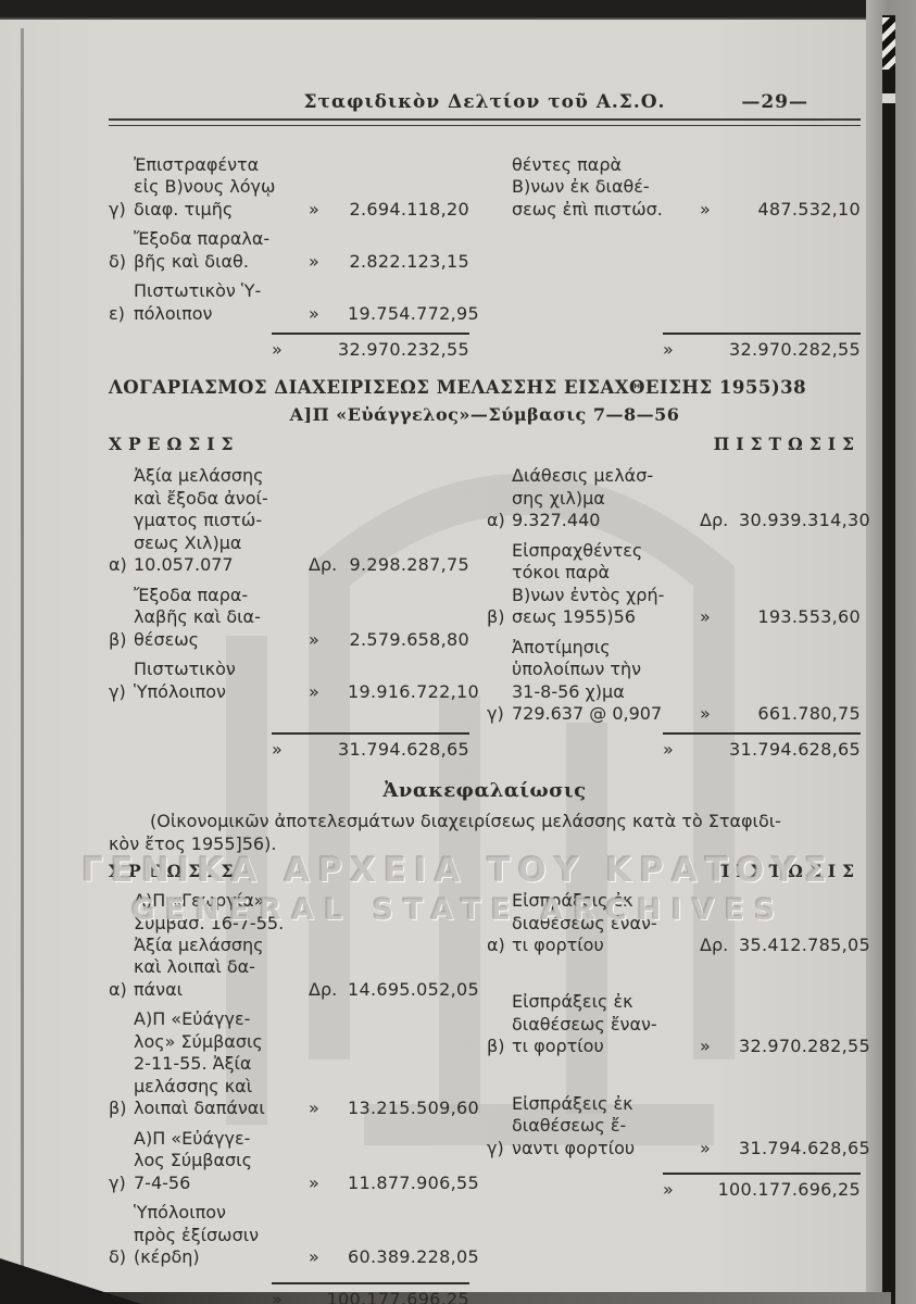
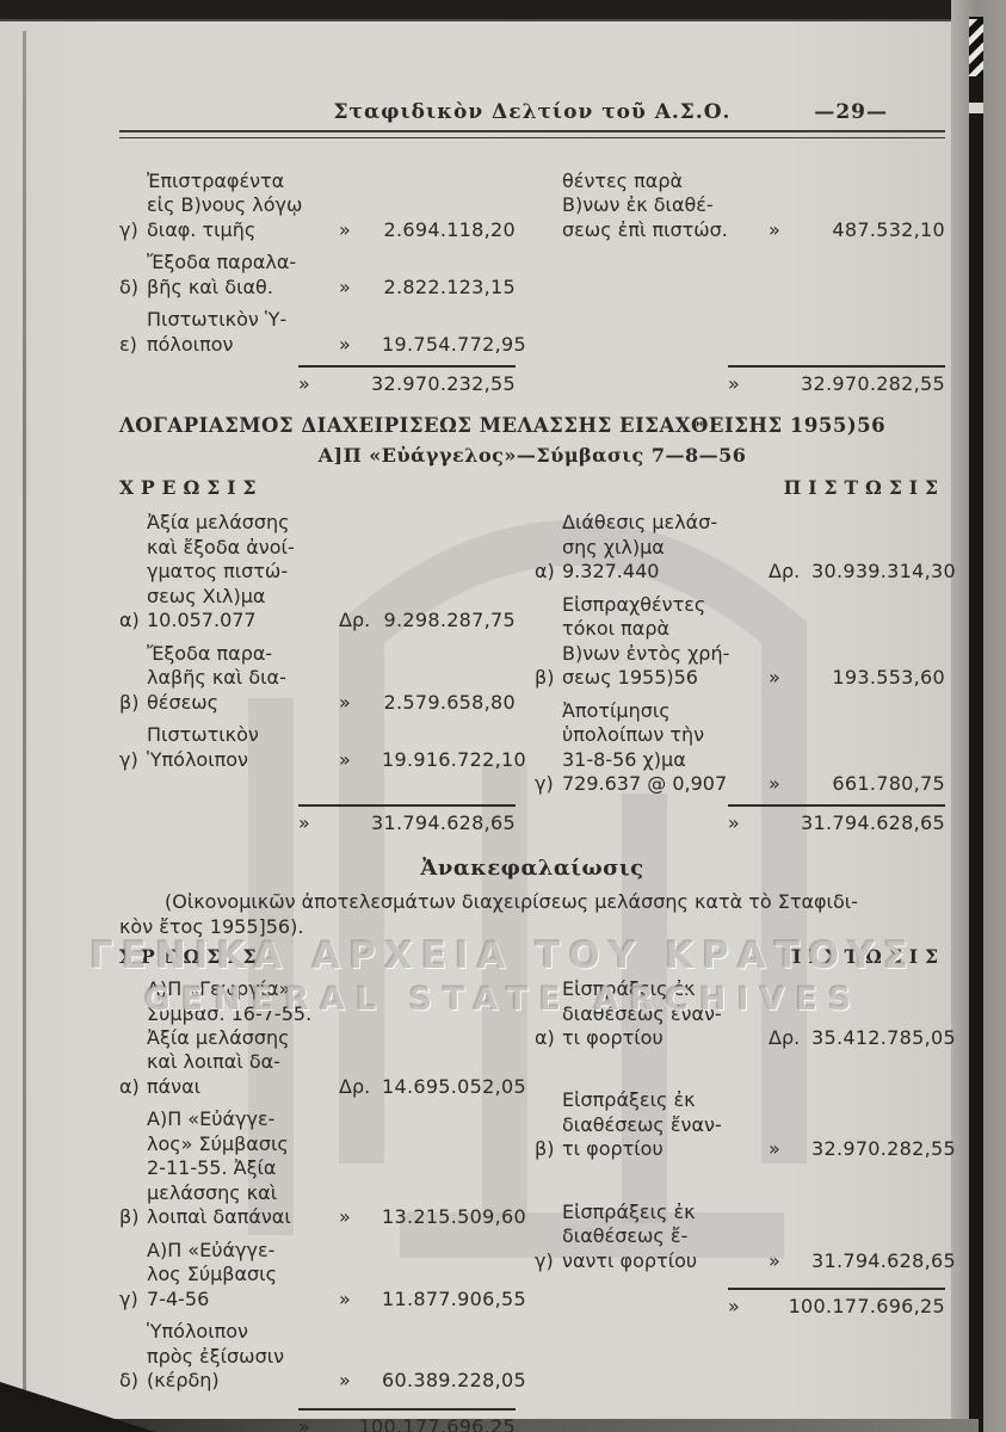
  ΓΕΝΙΚΑ ΑΡΧΕΙΑ ΤΟΥ ΚΡΑΤΟΥΣ
  GENERAL STATE ARCHIVES
  Σταφιδικὸν Δελτίον τοῦ Α.Σ.Ο.
  —29—
  γ)
  Ἐπιστραφέντα
  εἰς Β)νους λόγῳ
  διαφ. τιμῆς
  »
  2.694.118,20
  δ)
  Ἔξοδα παραλα-
  βῆς καὶ διαθ.
  »
  2.822.123,15
  ε)
  Πιστωτικὸν Ὑ-
  πόλοιπον
  »
  19.754.772,9
  »
  32.970.232,55
  θέντες παρὰ
  Β)νων ἐκ διαθέ-
  σεως ἐπὶ πιστώσ.
  »
  487.532,10
  »
  32.970.282,55
- ΛΟΓΑΡΙΑΣΜΟΣ ΔΙΑΧΕΙΡΙΣΕΩΣ ΜΕΛΑΣΣΗΣ ΕΙΣΑΧΘΕΙΣΗΣ 1955)38
+ ΛΟΓΑΡΙΑΣΜΟΣ ΔΙΑΧΕΙΡΙΣΕΩΣ ΜΕΛΑΣΣΗΣ ΕΙΣΑΧΘΕΙΣΗΣ 1955)56
  Α]Π «Εὐάγγελος»—Σύμβασις 7—8—56
  ΧΡΕΩΣΙΣ
  ΠΙΣΤΩΣΙΣ
  α)
  Ἀξία μελάσσης
  καὶ ἔξοδα ἀνοί-
  γματος πιστώ-
  σεως Χιλ)μα
  10.057.077
  Δρ.
  9.298.287,75
  β)
  Ἔξοδα παρα-
  λαβῆς καὶ δια-
  θέσεως
  »
  2.579.658,80
  γ)
  Πιστωτικὸν
  Ὑπόλοιπον
  »
  19.916.722,1
  »
  31.794.628,65
  α)
  Διάθεσις μελάσ-
  σης χιλ)μα
  9.327.440
  Δρ.
  30.939.314,30
  β)
  Εἰσπραχθέντες
  τόκοι παρὰ
  Β)νων ἐντὸς χρή-
  σεως 1955)56
  »
  193.553,60
  γ)
  Ἀποτίμησις
  ὑπολοίπων τὴν
  31-8-56 χ)μα
  729.637 @ 0,907
  »
  661.780,75
  »
  31.794.628,65
  Ἀνακεφαλαίωσις
  (Οἰκονομικῶν ἀποτελεσμάτων διαχειρίσεως μελάσσης κατὰ τὸ Σταφιδι-
  κὸν ἔτος 1955]56).
  ΧΡΕΩΣΙΣ
  ΠΙΣΤΩΣΙΣ
  α)
  Α)Π «Γεωργία»
  Σύμβασ. 16-7-55.
  Ἀξία μελάσσης
  καὶ λοιπαὶ δα-
  πάναι
  Δρ.
  14.695.052,0
  β)
  Α)Π «Εὐάγγε-
  λος» Σύμβασις
  2-11-55. Ἀξία
  μελάσσης καὶ
  λοιπαὶ δαπάναι
  »
  13.215.509,6
  γ)
  Α)Π «Εὐάγγε-
  λος Σύμβασις
  7-4-56
  »
  11.877.906,5
  δ)
  Ὑπόλοιπον
  πρὸς ἐξίσωσιν
  (κέρδη)
  »
  60.389.228,0
  »
  100.177.696,25
  α)
  Εἰσπράξεις ἐκ
  διαθέσεως ἔναν-
  τι φορτίου
  Δρ.
  35.412.785,05
  β)
  Εἰσπράξεις ἐκ
  διαθέσεως ἔναν-
  τι φορτίου
  »
  32.970.282,55
  γ)
  Εἰσπράξεις ἐκ
  διαθέσεως ἔ-
  ναντι φορτίου
  »
  31.794.628,65
  »
  100.177.696,25
